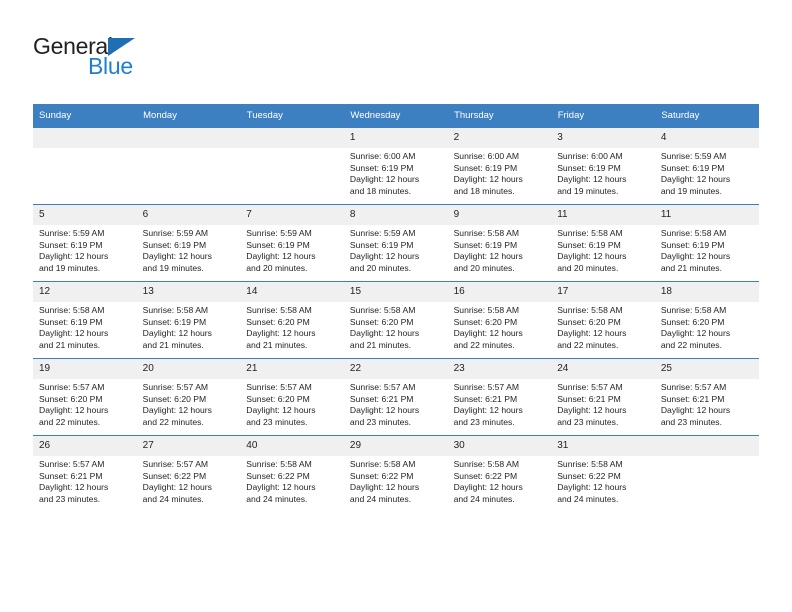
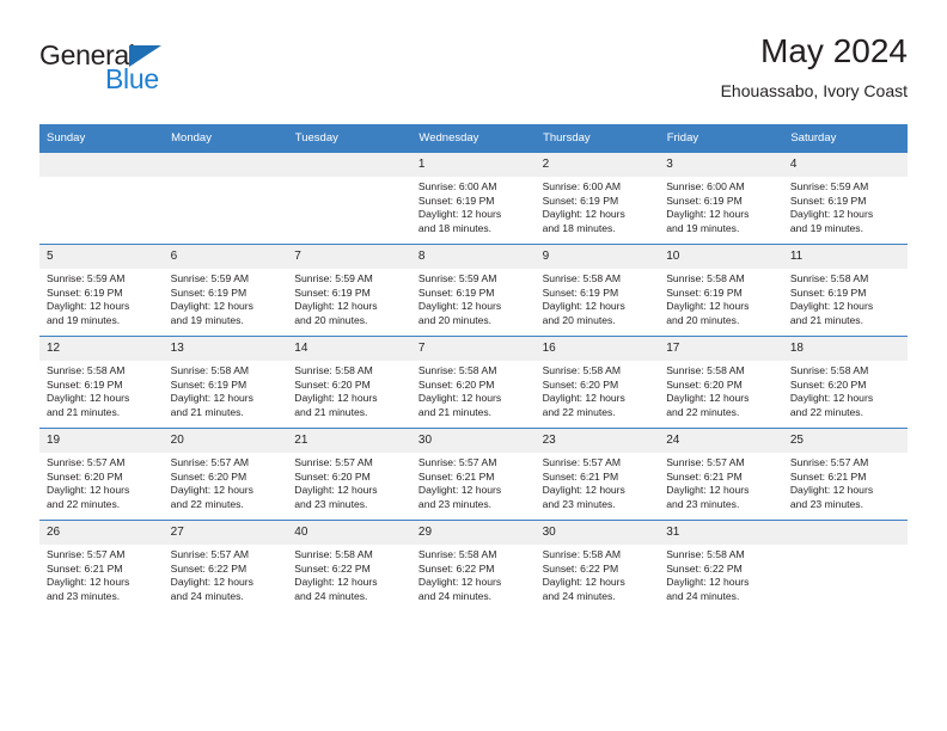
  General
  Blue
+ May 2024
+ Ehouassabo, Ivory Coast
  Sunday	Monday	Tuesday	Wednesday	Thursday	Friday	Saturday
  			1Sunrise: 6:00 AMSunset: 6:19 PMDaylight: 12 hoursand 18 minutes.	2Sunrise: 6:00 AMSunset: 6:19 PMDaylight: 12 hoursand 18 minutes.	3Sunrise: 6:00 AMSunset: 6:19 PMDaylight: 12 hoursand 19 minutes.	4Sunrise: 5:59 AMSunset: 6:19 PMDaylight: 12 hoursand 19 minutes.
- 5Sunrise: 5:59 AMSunset: 6:19 PMDaylight: 12 hoursand 19 minutes.	6Sunrise: 5:59 AMSunset: 6:19 PMDaylight: 12 hoursand 19 minutes.	7Sunrise: 5:59 AMSunset: 6:19 PMDaylight: 12 hoursand 20 minutes.	8Sunrise: 5:59 AMSunset: 6:19 PMDaylight: 12 hoursand 20 minutes.	9Sunrise: 5:58 AMSunset: 6:19 PMDaylight: 12 hoursand 20 minutes.	11Sunrise: 5:58 AMSunset: 6:19 PMDaylight: 12 hoursand 20 minutes.	11Sunrise: 5:58 AMSunset: 6:19 PMDaylight: 12 hoursand 21 minutes.
+ 5Sunrise: 5:59 AMSunset: 6:19 PMDaylight: 12 hoursand 19 minutes.	6Sunrise: 5:59 AMSunset: 6:19 PMDaylight: 12 hoursand 19 minutes.	7Sunrise: 5:59 AMSunset: 6:19 PMDaylight: 12 hoursand 20 minutes.	8Sunrise: 5:59 AMSunset: 6:19 PMDaylight: 12 hoursand 20 minutes.	9Sunrise: 5:58 AMSunset: 6:19 PMDaylight: 12 hoursand 20 minutes.	10Sunrise: 5:58 AMSunset: 6:19 PMDaylight: 12 hoursand 20 minutes.	11Sunrise: 5:58 AMSunset: 6:19 PMDaylight: 12 hoursand 21 minutes.
- 12Sunrise: 5:58 AMSunset: 6:19 PMDaylight: 12 hoursand 21 minutes.	13Sunrise: 5:58 AMSunset: 6:19 PMDaylight: 12 hoursand 21 minutes.	14Sunrise: 5:58 AMSunset: 6:20 PMDaylight: 12 hoursand 21 minutes.	15Sunrise: 5:58 AMSunset: 6:20 PMDaylight: 12 hoursand 21 minutes.	16Sunrise: 5:58 AMSunset: 6:20 PMDaylight: 12 hoursand 22 minutes.	17Sunrise: 5:58 AMSunset: 6:20 PMDaylight: 12 hoursand 22 minutes.	18Sunrise: 5:58 AMSunset: 6:20 PMDaylight: 12 hoursand 22 minutes.
+ 12Sunrise: 5:58 AMSunset: 6:19 PMDaylight: 12 hoursand 21 minutes.	13Sunrise: 5:58 AMSunset: 6:19 PMDaylight: 12 hoursand 21 minutes.	14Sunrise: 5:58 AMSunset: 6:20 PMDaylight: 12 hoursand 21 minutes.	7Sunrise: 5:58 AMSunset: 6:20 PMDaylight: 12 hoursand 21 minutes.	16Sunrise: 5:58 AMSunset: 6:20 PMDaylight: 12 hoursand 22 minutes.	17Sunrise: 5:58 AMSunset: 6:20 PMDaylight: 12 hoursand 22 minutes.	18Sunrise: 5:58 AMSunset: 6:20 PMDaylight: 12 hoursand 22 minutes.
- 19Sunrise: 5:57 AMSunset: 6:20 PMDaylight: 12 hoursand 22 minutes.	20Sunrise: 5:57 AMSunset: 6:20 PMDaylight: 12 hoursand 22 minutes.	21Sunrise: 5:57 AMSunset: 6:20 PMDaylight: 12 hoursand 23 minutes.	22Sunrise: 5:57 AMSunset: 6:21 PMDaylight: 12 hoursand 23 minutes.	23Sunrise: 5:57 AMSunset: 6:21 PMDaylight: 12 hoursand 23 minutes.	24Sunrise: 5:57 AMSunset: 6:21 PMDaylight: 12 hoursand 23 minutes.	25Sunrise: 5:57 AMSunset: 6:21 PMDaylight: 12 hoursand 23 minutes.
+ 19Sunrise: 5:57 AMSunset: 6:20 PMDaylight: 12 hoursand 22 minutes.	20Sunrise: 5:57 AMSunset: 6:20 PMDaylight: 12 hoursand 22 minutes.	21Sunrise: 5:57 AMSunset: 6:20 PMDaylight: 12 hoursand 23 minutes.	30Sunrise: 5:57 AMSunset: 6:21 PMDaylight: 12 hoursand 23 minutes.	23Sunrise: 5:57 AMSunset: 6:21 PMDaylight: 12 hoursand 23 minutes.	24Sunrise: 5:57 AMSunset: 6:21 PMDaylight: 12 hoursand 23 minutes.	25Sunrise: 5:57 AMSunset: 6:21 PMDaylight: 12 hoursand 23 minutes.
  26Sunrise: 5:57 AMSunset: 6:21 PMDaylight: 12 hoursand 23 minutes.	27Sunrise: 5:57 AMSunset: 6:22 PMDaylight: 12 hoursand 24 minutes.	40Sunrise: 5:58 AMSunset: 6:22 PMDaylight: 12 hoursand 24 minutes.	29Sunrise: 5:58 AMSunset: 6:22 PMDaylight: 12 hoursand 24 minutes.	30Sunrise: 5:58 AMSunset: 6:22 PMDaylight: 12 hoursand 24 minutes.	31Sunrise: 5:58 AMSunset: 6:22 PMDaylight: 12 hoursand 24 minutes.
